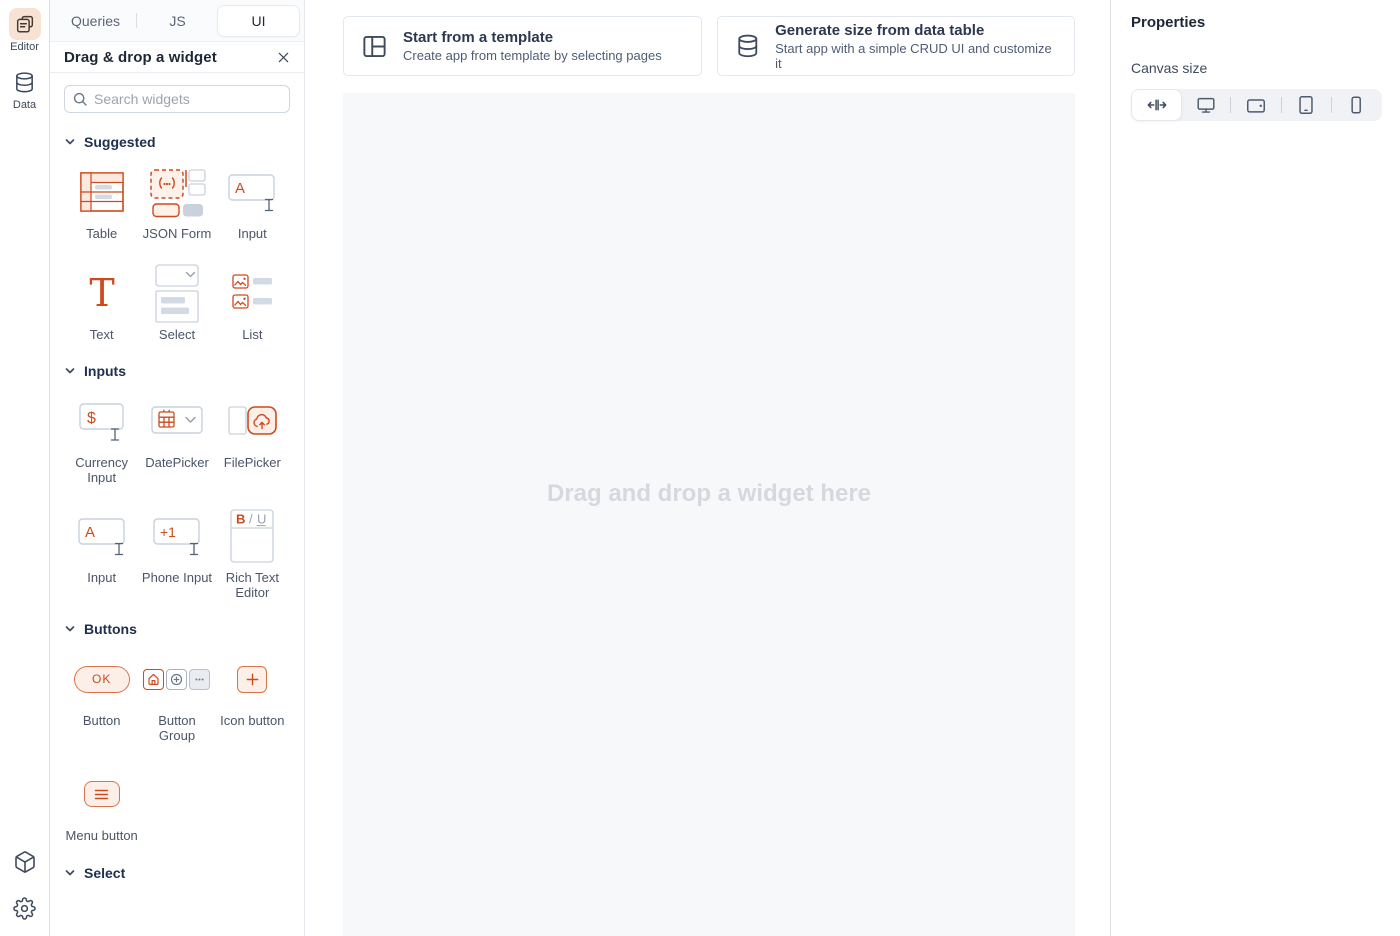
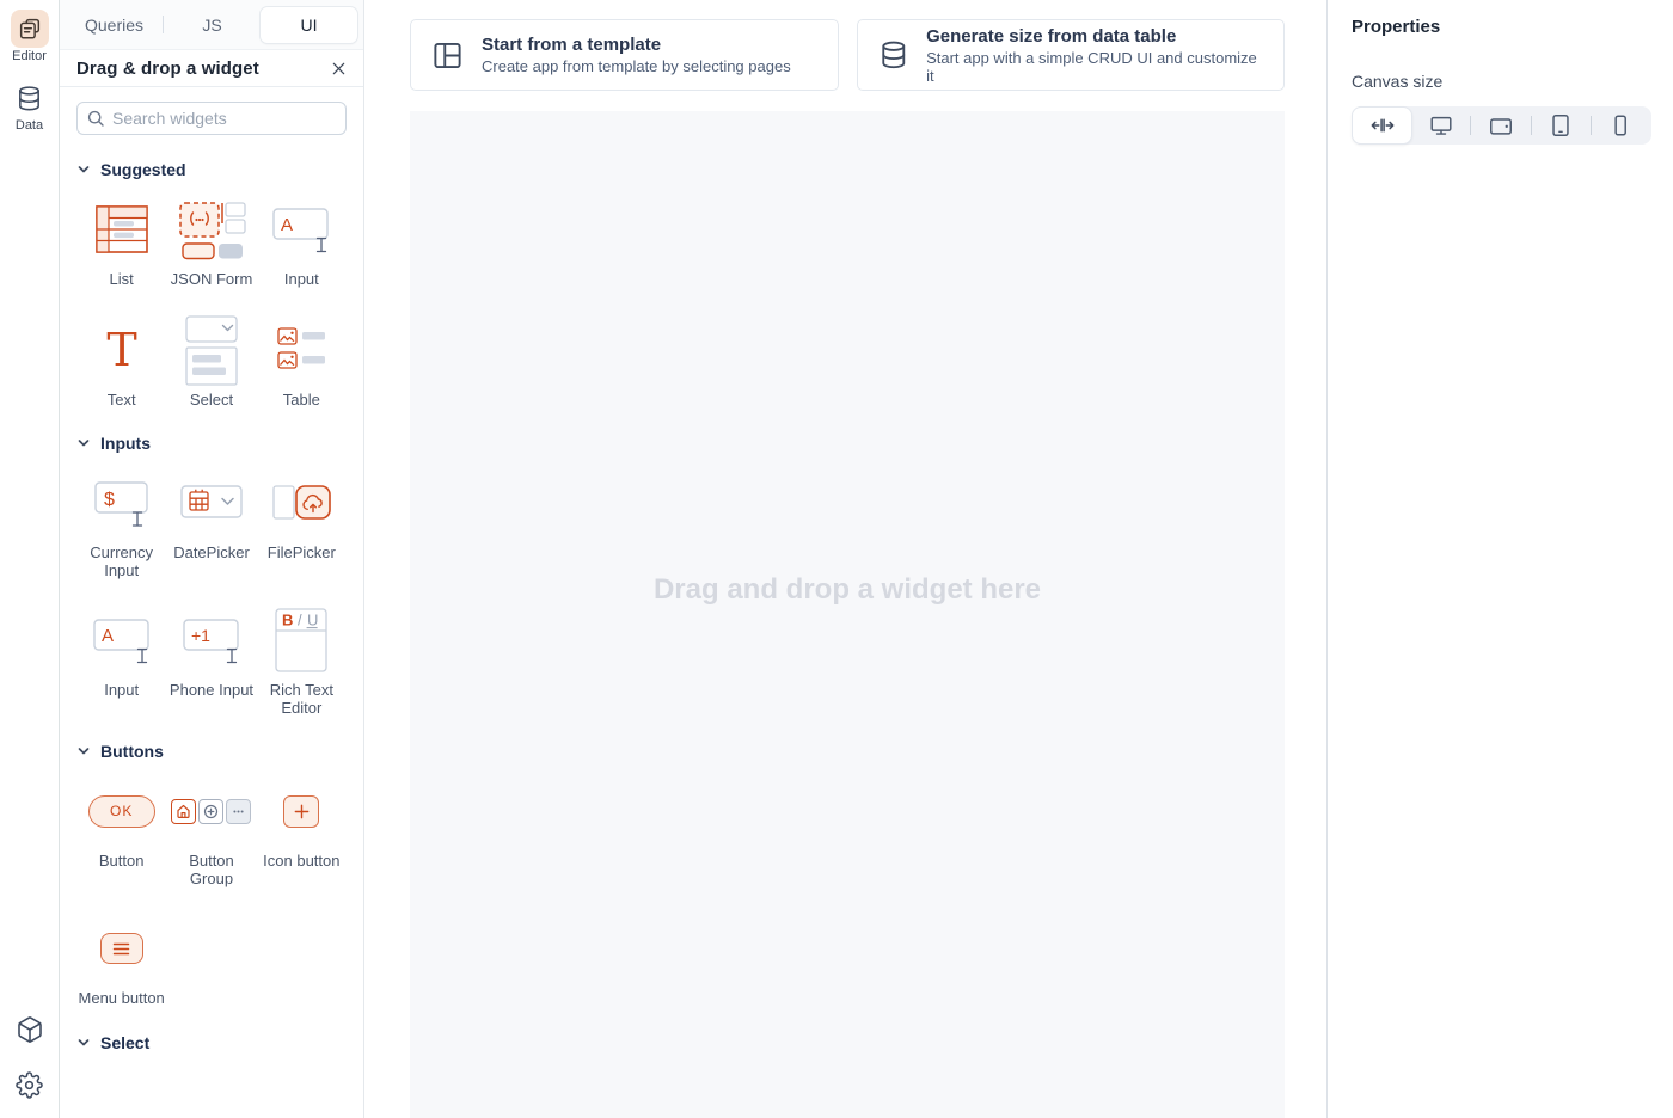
  Editor
  Data
  Queries
  JS
  UI
  Drag & drop a widget
  Search widgets
  Suggested
- Table
+ List
  JSON Form
  A
  Input
  T
  Text
  Select
- List
+ Table
  Inputs
  $
  Currency Input
  DatePicker
  FilePicker
  A
  Input
  +1
  Phone Input
  B
  /
  U
  Rich Text Editor
  Buttons
  OK
  Button
  Button Group
  Icon button
  Menu button
  Select
  Start from a template
  Create app from template by selecting pages
  Generate size from data table
  Start app with a simple CRUD UI and customize it
  Drag and drop a widget here
  Properties
  Canvas size
